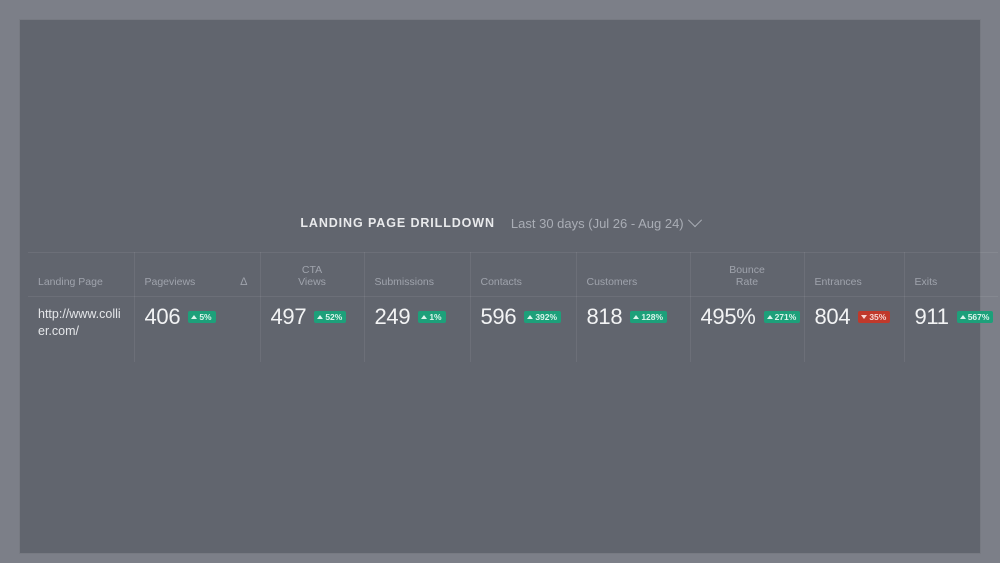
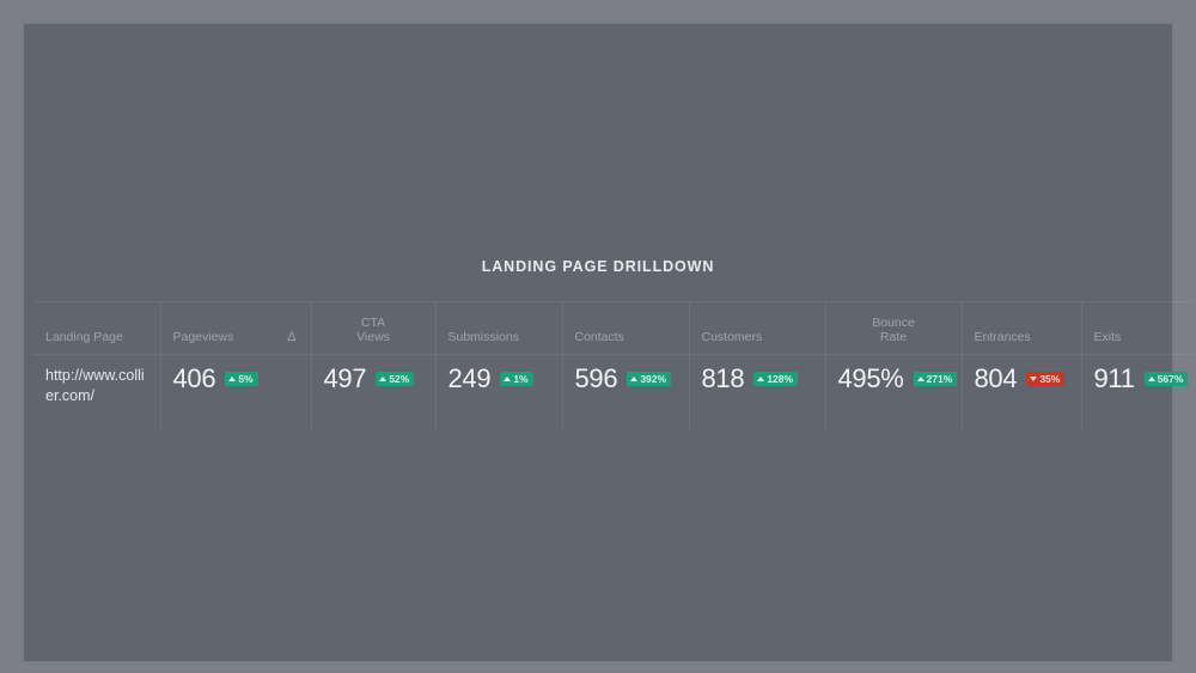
  LANDING PAGE DRILLDOWN
- Last 30 days (Jul 26 - Aug 24)
  Landing Page	Pageviews Δ	CTA Views	Submissions	Contacts	Customers	Bounce Rate	Entrances	Exits
  http://www.collier.com/	406 5%	497 52%	249 1%	596 392%	818 128%	495% 271%	804 35%	911 567%
